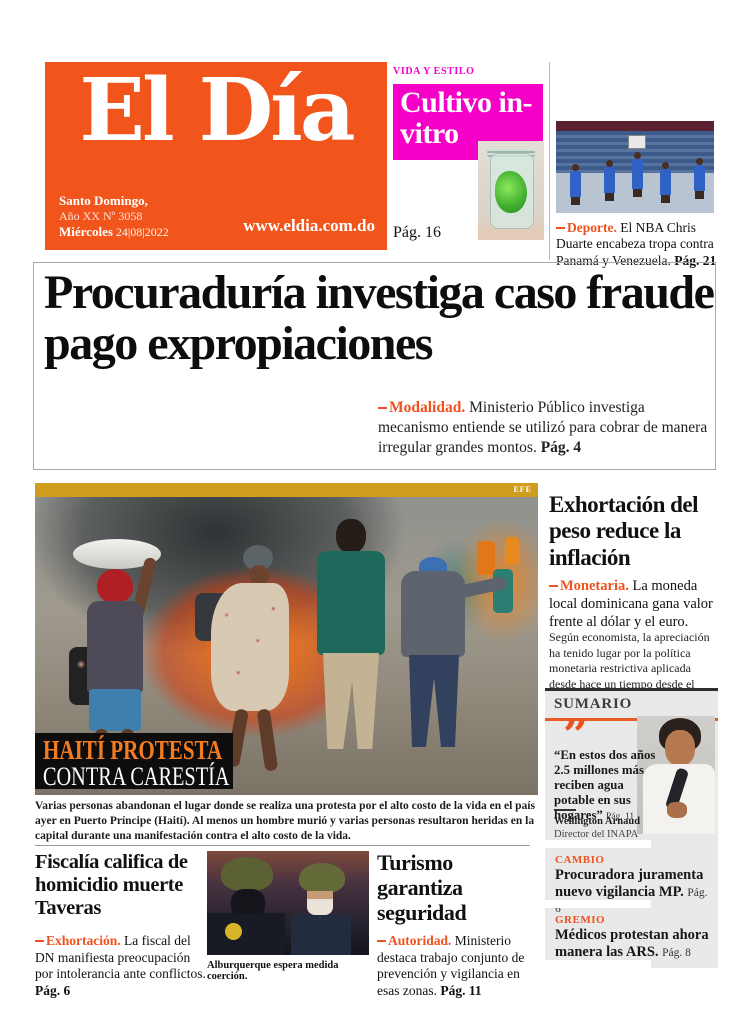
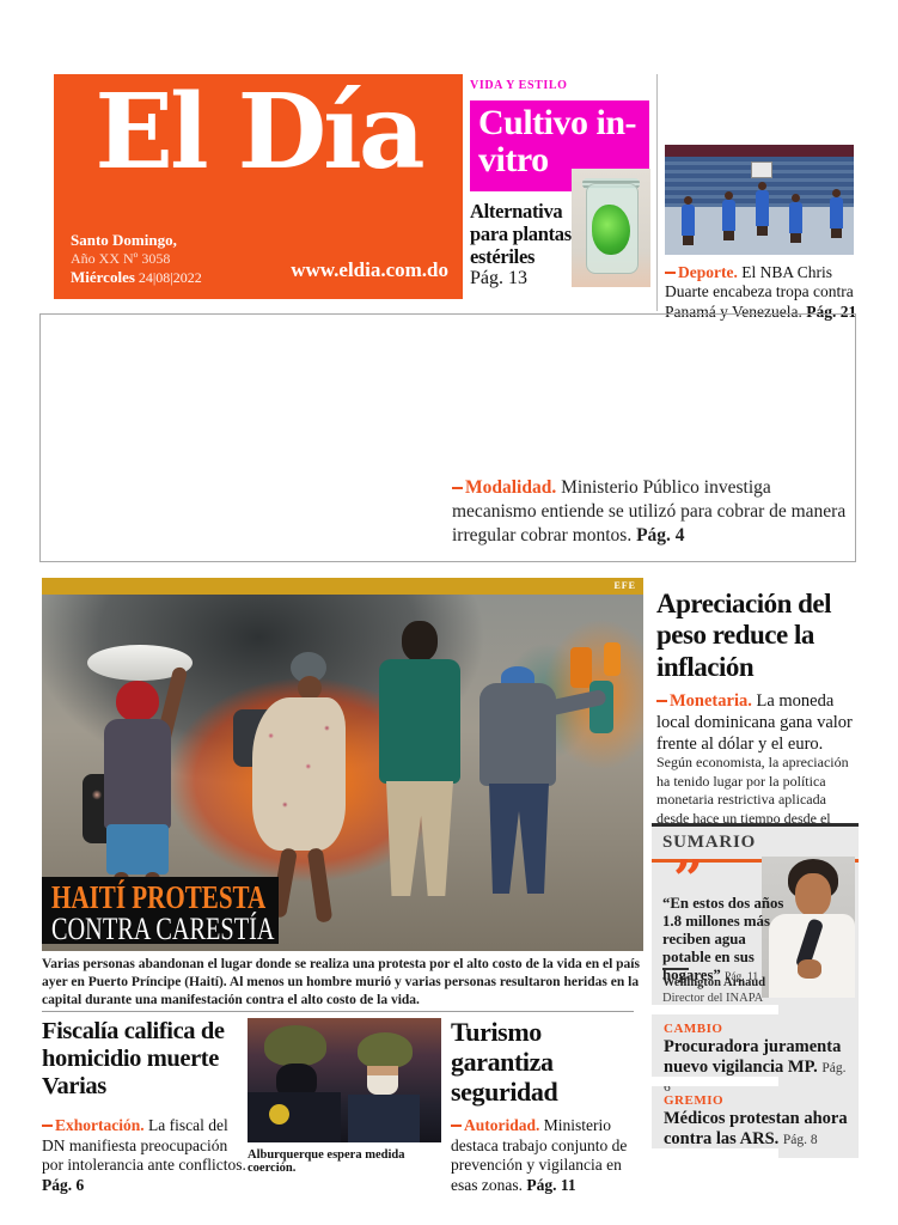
  El Día
  Santo Domingo,
  Año XX Nº 3058
  Miércoles 24|08|2022
  www.eldia.com.do
  VIDA Y ESTILO
  Cultivo in-vitro
+ Alternativa para plantas estériles
- Pág. 16
+ Pág. 13
  Deporte. El NBA Chris Duarte encabeza tropa contra Panamá y Venezuela. Pág. 21
- Procuraduría investiga caso fraude pago expropiaciones
- Modalidad. Ministerio Público investiga mecanismo entiende se utilizó para cobrar de manera irregular grandes montos. Pág. 4
+ Modalidad. Ministerio Público investiga mecanismo entiende se utilizó para cobrar de manera irregular cobrar montos. Pág. 4
  EFE
  HAITÍ PROTESTA
  CONTRA CARESTÍA
  Varias personas abandonan el lugar donde se realiza una protesta por el alto costo de la vida en el país ayer en Puerto Príncipe (Haití). Al menos un hombre murió y varias personas resultaron heridas en la capital durante una manifestación contra el alto costo de la vida.
- Fiscalía califica de homicidio muerte Taveras
+ Fiscalía califica de homicidio muerte Varias
  Exhortación. La fiscal del DN manifiesta preocupación por intolerancia ante conflictos. Pág. 6
  Alburquerque espera medida coerción.
  Turismo garantiza seguridad
  Autoridad. Ministerio destaca trabajo conjunto de prevención y vigilancia en esas zonas. Pág. 11
- Exhortación del peso reduce la inflación
+ Apreciación del peso reduce la inflación
  Monetaria. La moneda local dominicana gana valor frente al dólar y el euro.
  Según economista, la apreciación ha tenido lugar por la política monetaria restrictiva aplicada desde hace un tiempo desde el
  SUMARIO
  ”
- “En estos dos años 2.5 millones más reciben agua potable en sus hogares” Pág. 11
+ “En estos dos años 1.8 millones más reciben agua potable en sus hogares” Pág. 11
  Wellington Arnaud
  Director del INAPA
  CAMBIO
  Procuradora juramenta nuevo vigilancia MP. Pág. 6
  GREMIO
- Médicos protestan ahora manera las ARS. Pág. 8
+ Médicos protestan ahora contra las ARS. Pág. 8
